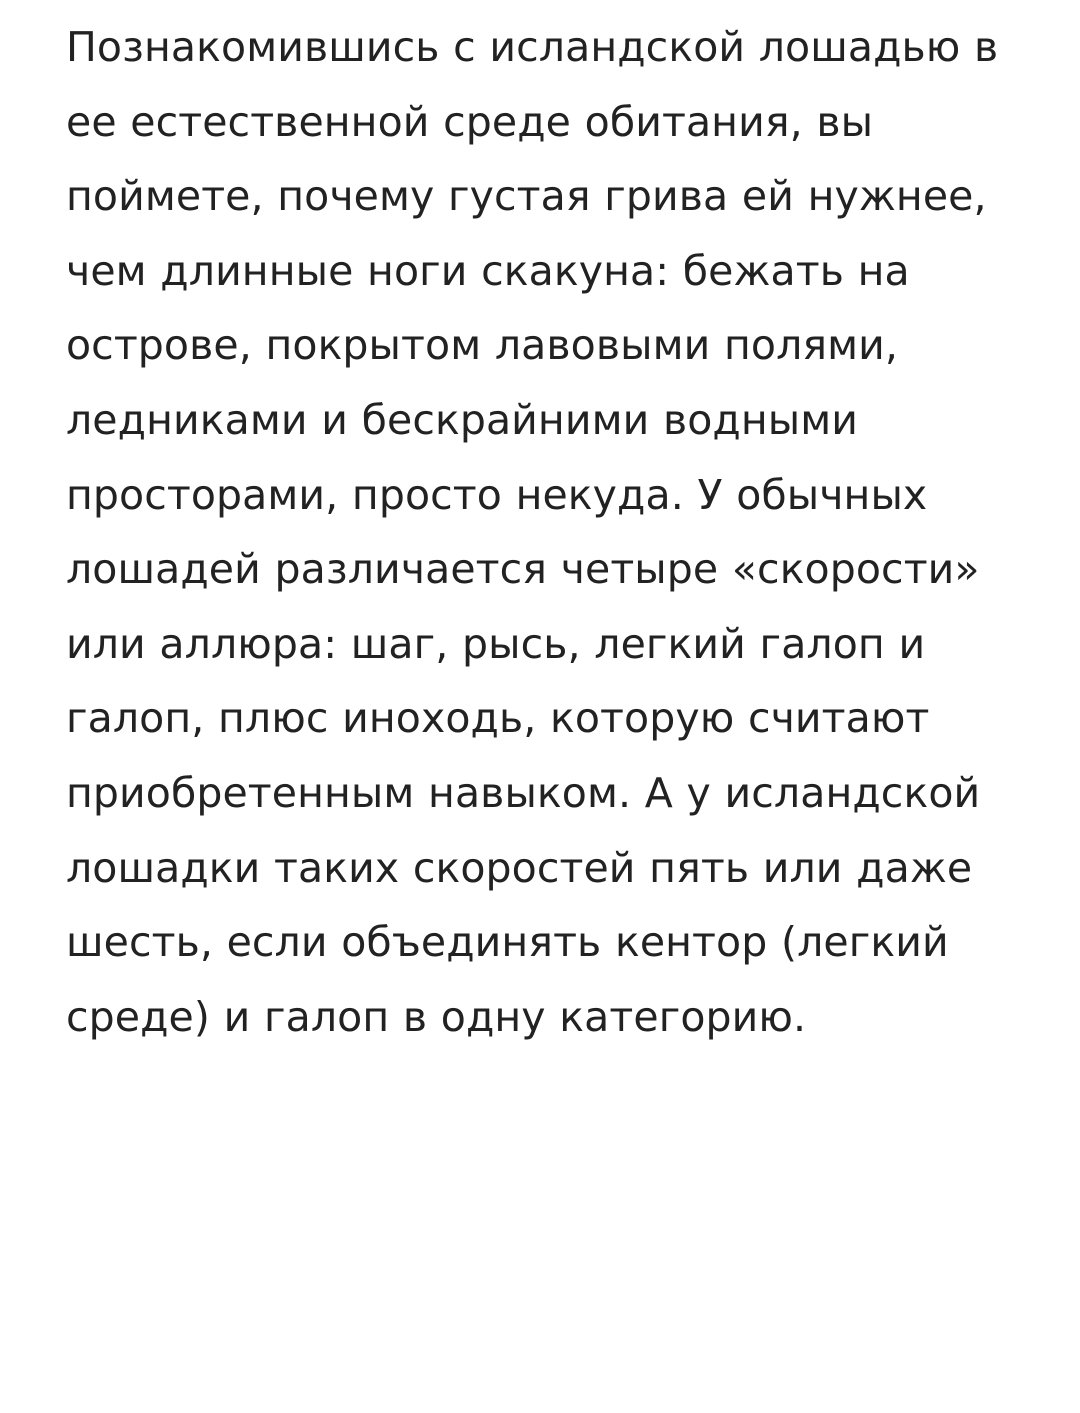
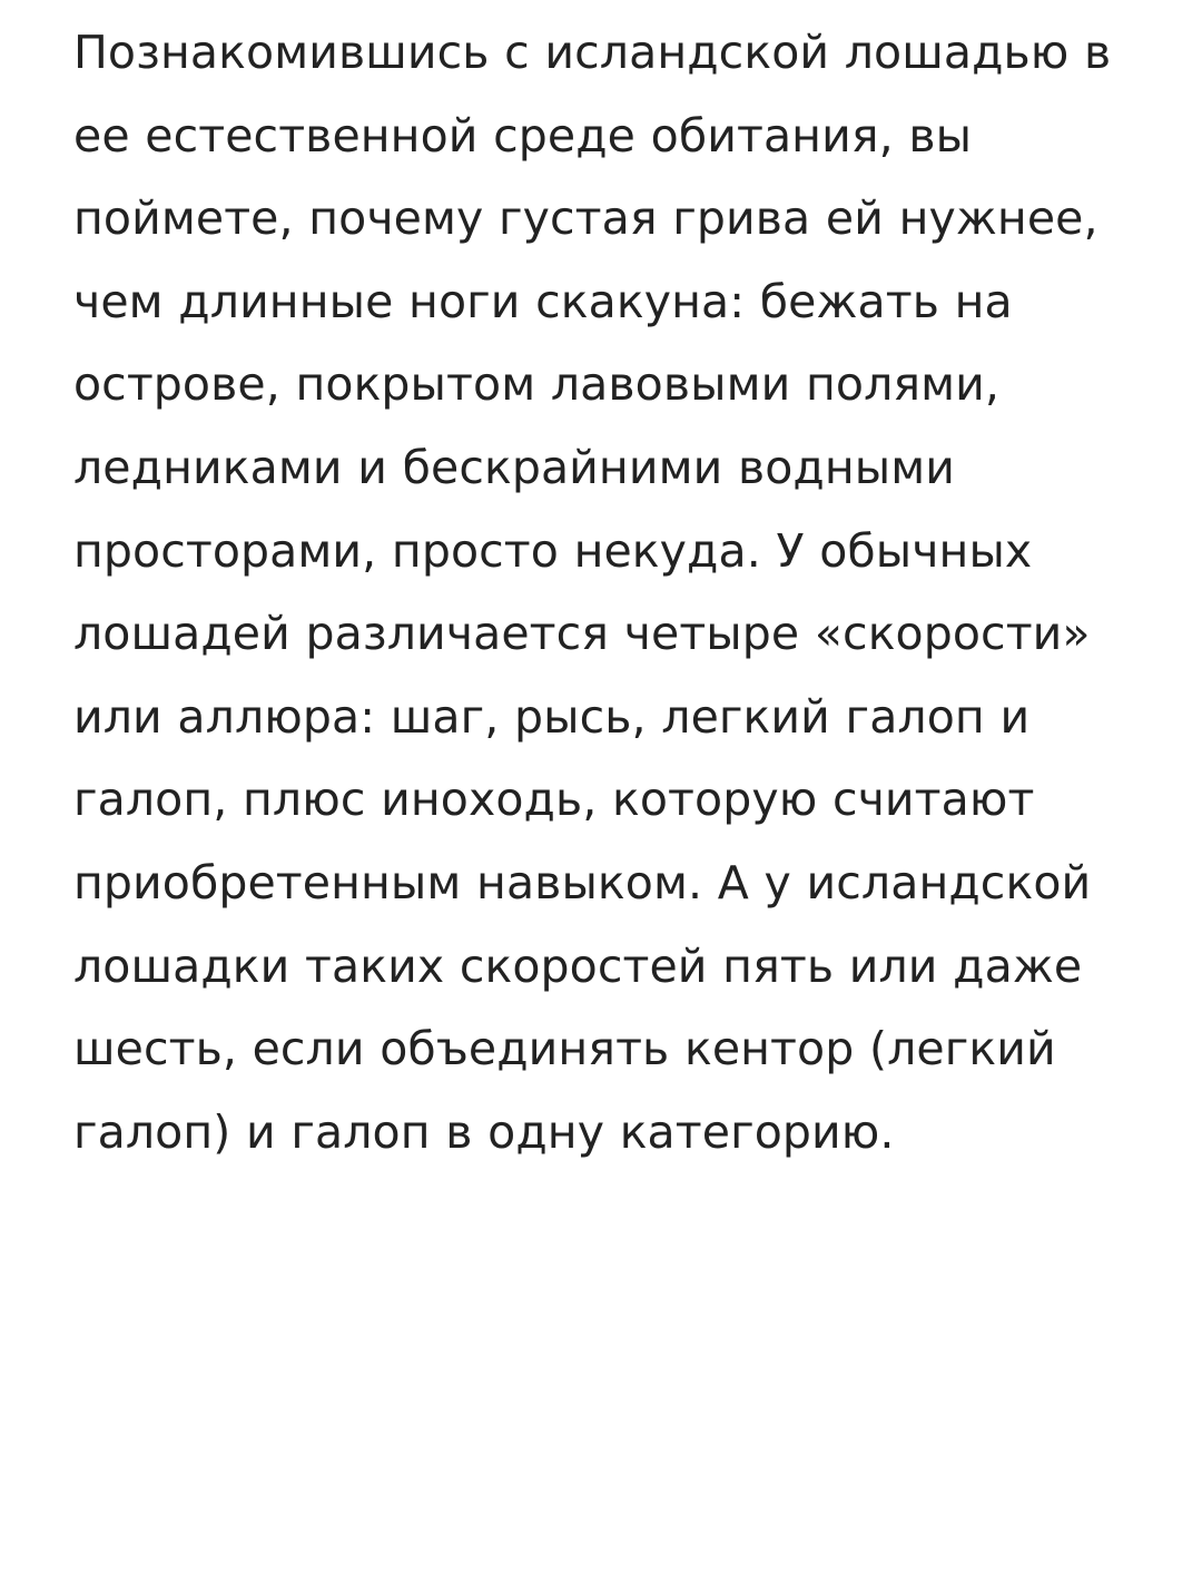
- Познакомившись с исландской лошадью в ее естественной среде обитания, вы поймете, почему густая грива ей нужнее, чем длинные ноги скакуна: бежать на острове, покрытом лавовыми полями, ледниками и бескрайними водными просторами, просто некуда. У обычных лошадей различается четыре «скорости» или аллюра: шаг, рысь, легкий галоп и галоп, плюс иноходь, которую считают приобретенным навыком. А у исландской лошадки таких скоростей пять или даже шесть, если объединять кентор (легкий среде) и галоп в одну категорию.
+ Познакомившись с исландской лошадью в ее естественной среде обитания, вы поймете, почему густая грива ей нужнее, чем длинные ноги скакуна: бежать на острове, покрытом лавовыми полями, ледниками и бескрайними водными просторами, просто некуда. У обычных лошадей различается четыре «скорости» или аллюра: шаг, рысь, легкий галоп и галоп, плюс иноходь, которую считают приобретенным навыком. А у исландской лошадки таких скоростей пять или даже шесть, если объединять кентор (легкий галоп) и галоп в одну категорию.
